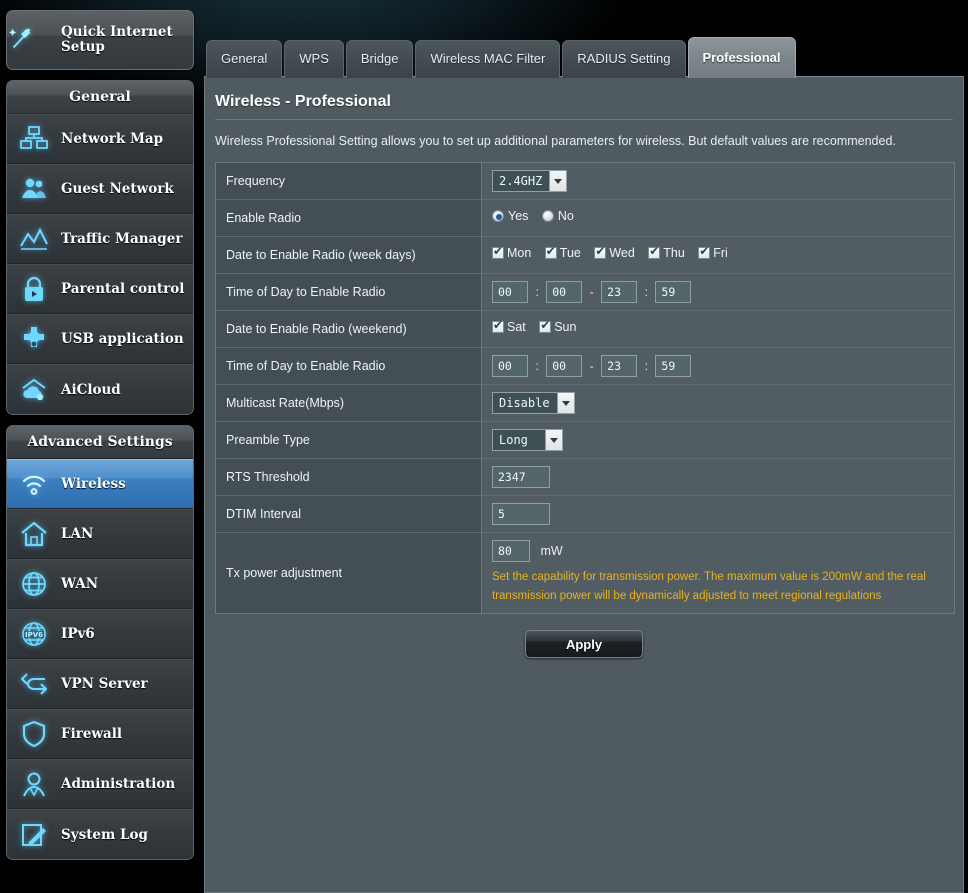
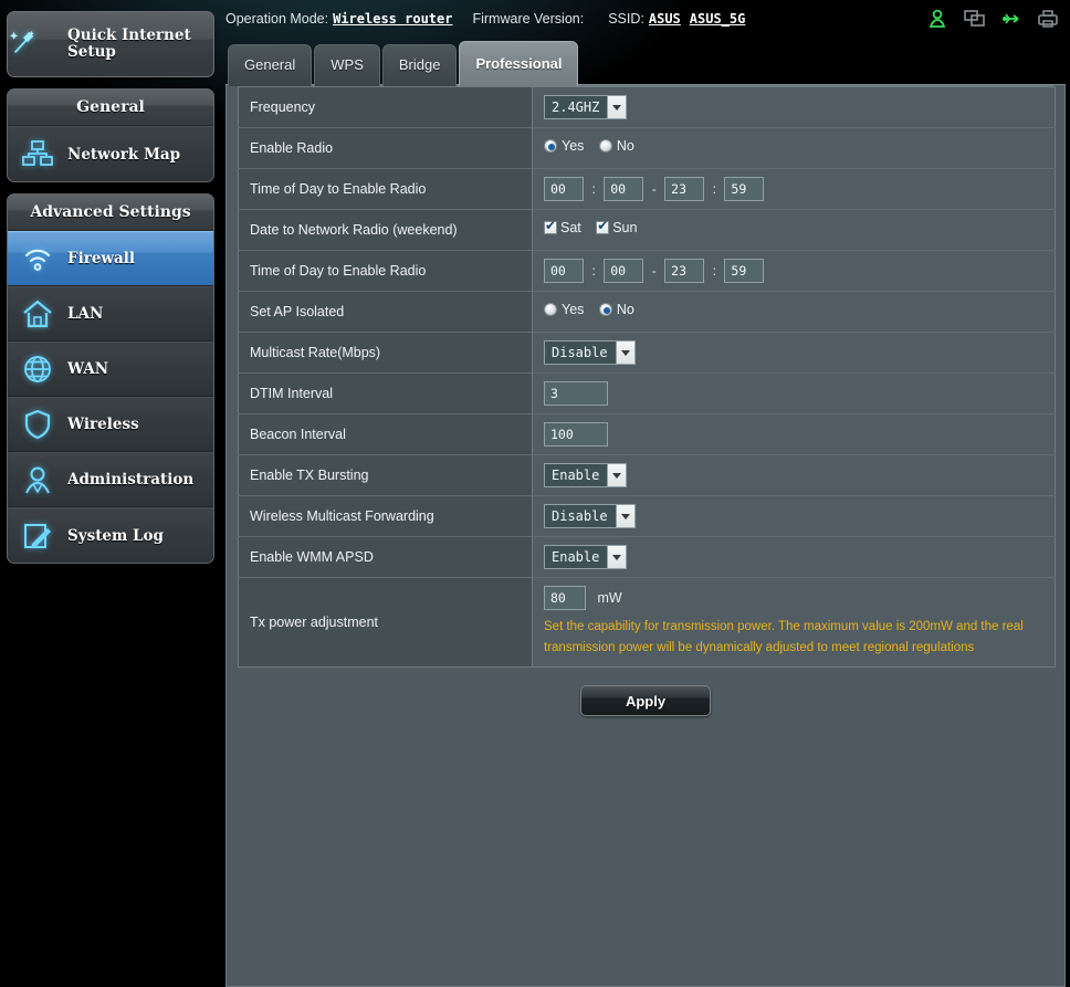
  Quick Internet
  Setup
  General
  Network Map
- Guest Network
- Traffic Manager
- Parental control
- USB application
- AiCloud
  Advanced Settings
- Wireless
+ Firewall
  LAN
  WAN
- IPV6
- IPv6
- VPN Server
- Firewall
+ Wireless
  Administration
  System Log
+ Operation Mode:
+ Wireless router
+ Firmware Version:
+ SSID:
+ ASUS
+ ASUS_5G
  General
  WPS
  Bridge
- Wireless MAC Filter
- RADIUS Setting
  Professional
- Wireless - Professional
- Wireless Professional Setting allows you to set up additional parameters for wireless. But default values are recommended.
  Frequency	2.4GHZ
  Enable Radio	Yes No
- Date to Enable Radio (week days)	Mon Tue Wed Thu Fri
  Time of Day to Enable Radio	00 : 00 - 23 : 59
- Date to Enable Radio (weekend)	Sat Sun
+ Date to Network Radio (weekend)	Sat Sun
  Time of Day to Enable Radio	00 : 00 - 23 : 59
+ Set AP Isolated	Yes No
  Multicast Rate(Mbps)	Disable
- Preamble Type	Long
- RTS Threshold	2347
- DTIM Interval	5
+ DTIM Interval	3
+ Beacon Interval	100
+ Enable TX Bursting	Enable
+ Wireless Multicast Forwarding	Disable
+ Enable WMM APSD	Enable
  Tx power adjustment	80 mW Set the capability for transmission power. The maximum value is 200mW and the real transmission power will be dynamically adjusted to meet regional regulations
  Apply
